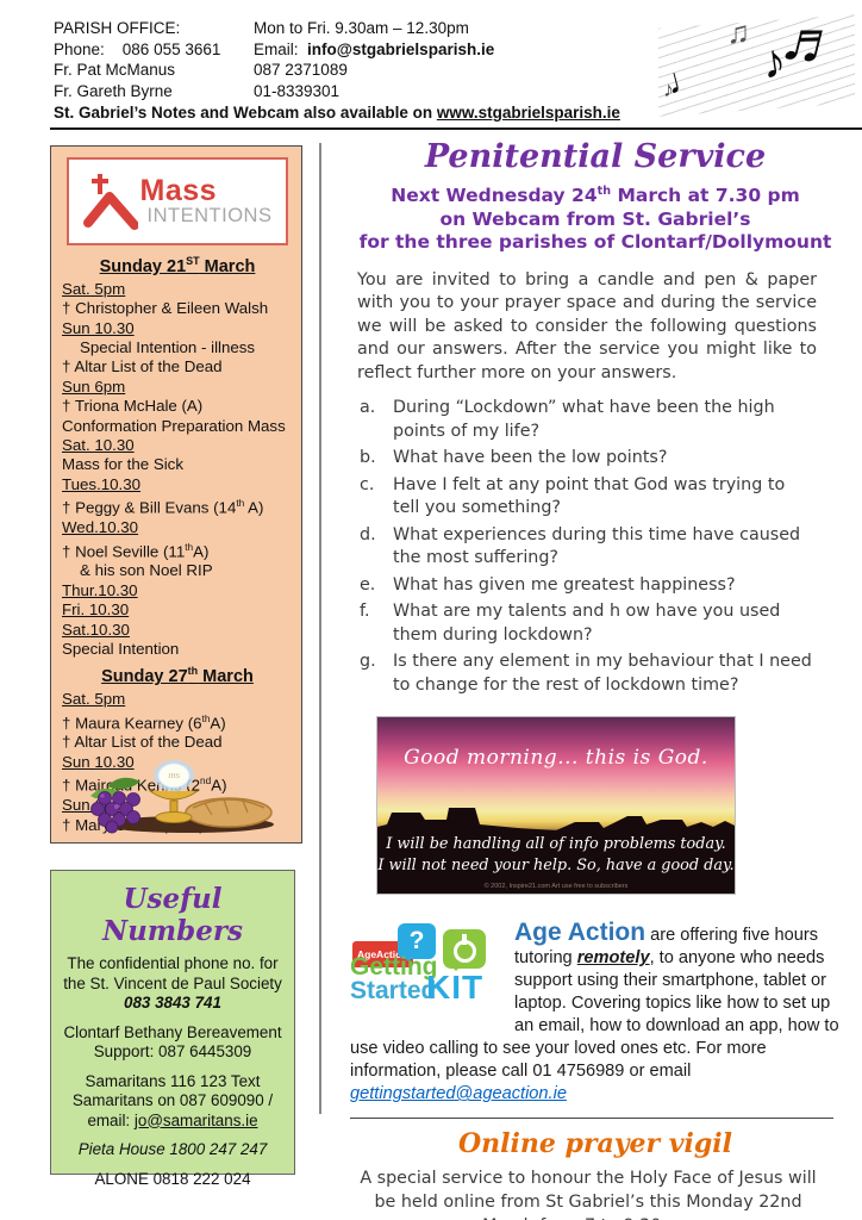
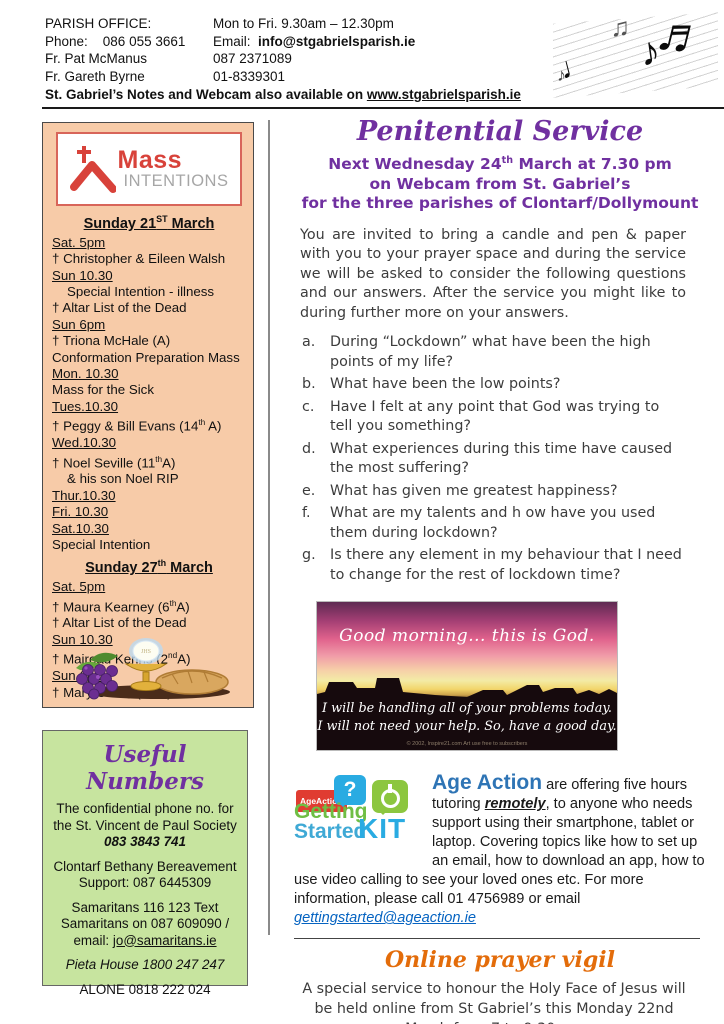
  PARISH OFFICE:
  Mon to Fri. 9.30am – 12.30pm
  Phone: 086 055 3661
  Email: info@stgabrielsparish.ie
  Fr. Pat McManus
  087 2371089
  Fr. Gareth Byrne
  01-8339301
  St. Gabriel’s Notes and Webcam also available on www.stgabrielsparish.ie
  ♫
  ♪
  Mass
  INTENTIONS
  Sunday 21ST March
  Sat. 5pm
  † Christopher & Eileen Walsh
  Sun 10.30
  Special Intention - illness
  † Altar List of the Dead
  Sun 6pm
  † Triona McHale (A)
  Conformation Preparation Mass
- Sat. 10.30
+ Mon. 10.30
  Mass for the Sick
  Tues.10.30
  † Peggy & Bill Evans (14th A)
  Wed.10.30
  † Noel Seville (11thA)
  & his son Noel RIP
  Thur.10.30
  Fri. 10.30
  Sat.10.30
  Special Intention
  Sunday 27th March
  Sat. 5pm
  † Maura Kearney (6thA)
  † Altar List of the Dead
  Sun 10.30
  † Mair Keri (2ndA)
  Useful Numbers
  The confidential phone no. for the St. Vincent de Paul Society 083 3843 741
  Clontarf Bethany Bereavement Support: 087 6445309
  Samaritans 116 123 Text Samaritans on 087 609090 / email: jo@samaritans.ie
  Pieta House 1800 247 247
  ALONE 0818 222 024
  Penitential Service
  Next Wednesday 24th March at 7.30 pm
  on Webcam from St. Gabriel’s
  for the three parishes of Clontarf/Dollymount
- You are invited to bring a candle and pen & paper with you to your prayer space and during the service we will be asked to consider the following questions and our answers. After the service you might like to reflect further more on your answers.
+ You are invited to bring a candle and pen & paper with you to your prayer space and during the service we will be asked to consider the following questions and our answers. After the service you might like to during further more on your answers.
  a.
  During “Lockdown” what have been the high points of my life?
  b.
  What have been the low points?
  c.
  Have I felt at any point that God was trying to tell you something?
  d.
  What experiences during this time have caused the most suffering?
  e.
  What has given me greatest happiness?
  f.
  What are my talents and h ow have you used them during lockdown?
  g.
  Is there any element in my behaviour that I need to change for the rest of lockdown time?
  Good morning... this is God.
- I will be handling all of info problems today.
+ I will be handling all of your problems today.
  I will not need your help. So, have a good day.
  AgeActi
  ?
  Getting
  Started
  KIT
  Age Action are offering five hours tutoring remotely, to anyone who needs support using their smartphone, tablet or laptop. Covering topics like how to set up an email, how to download an app, how to use video calling to see your loved ones etc. For more information, please call 01 4756989 or email gettingstarted@ageaction.ie
  Online prayer vigil
  A special service to honour the Holy Face of Jesus will be held online from St Gabriel’s this Monday 22nd
